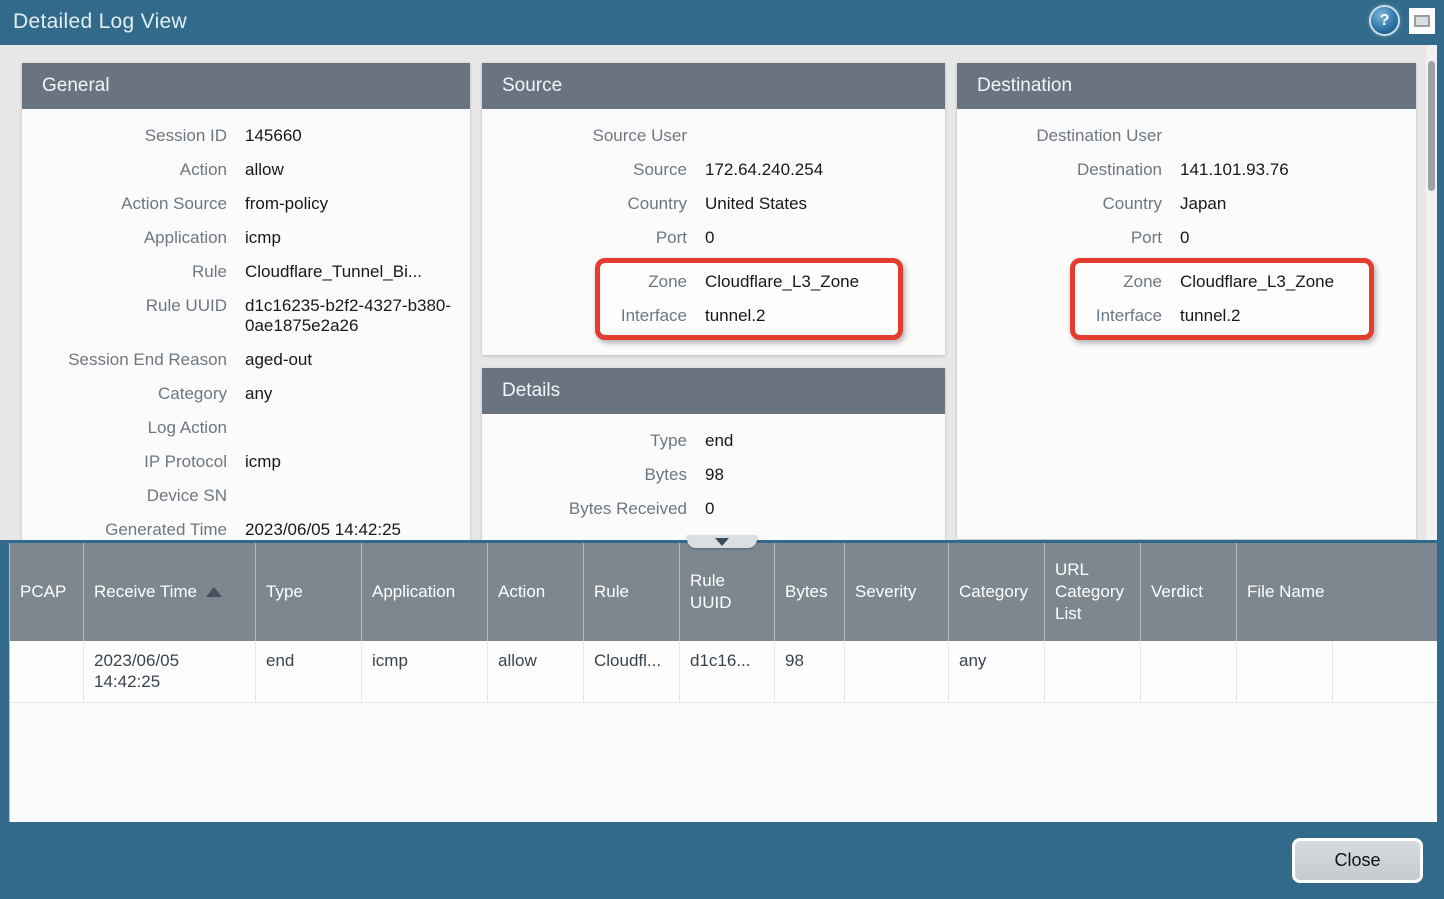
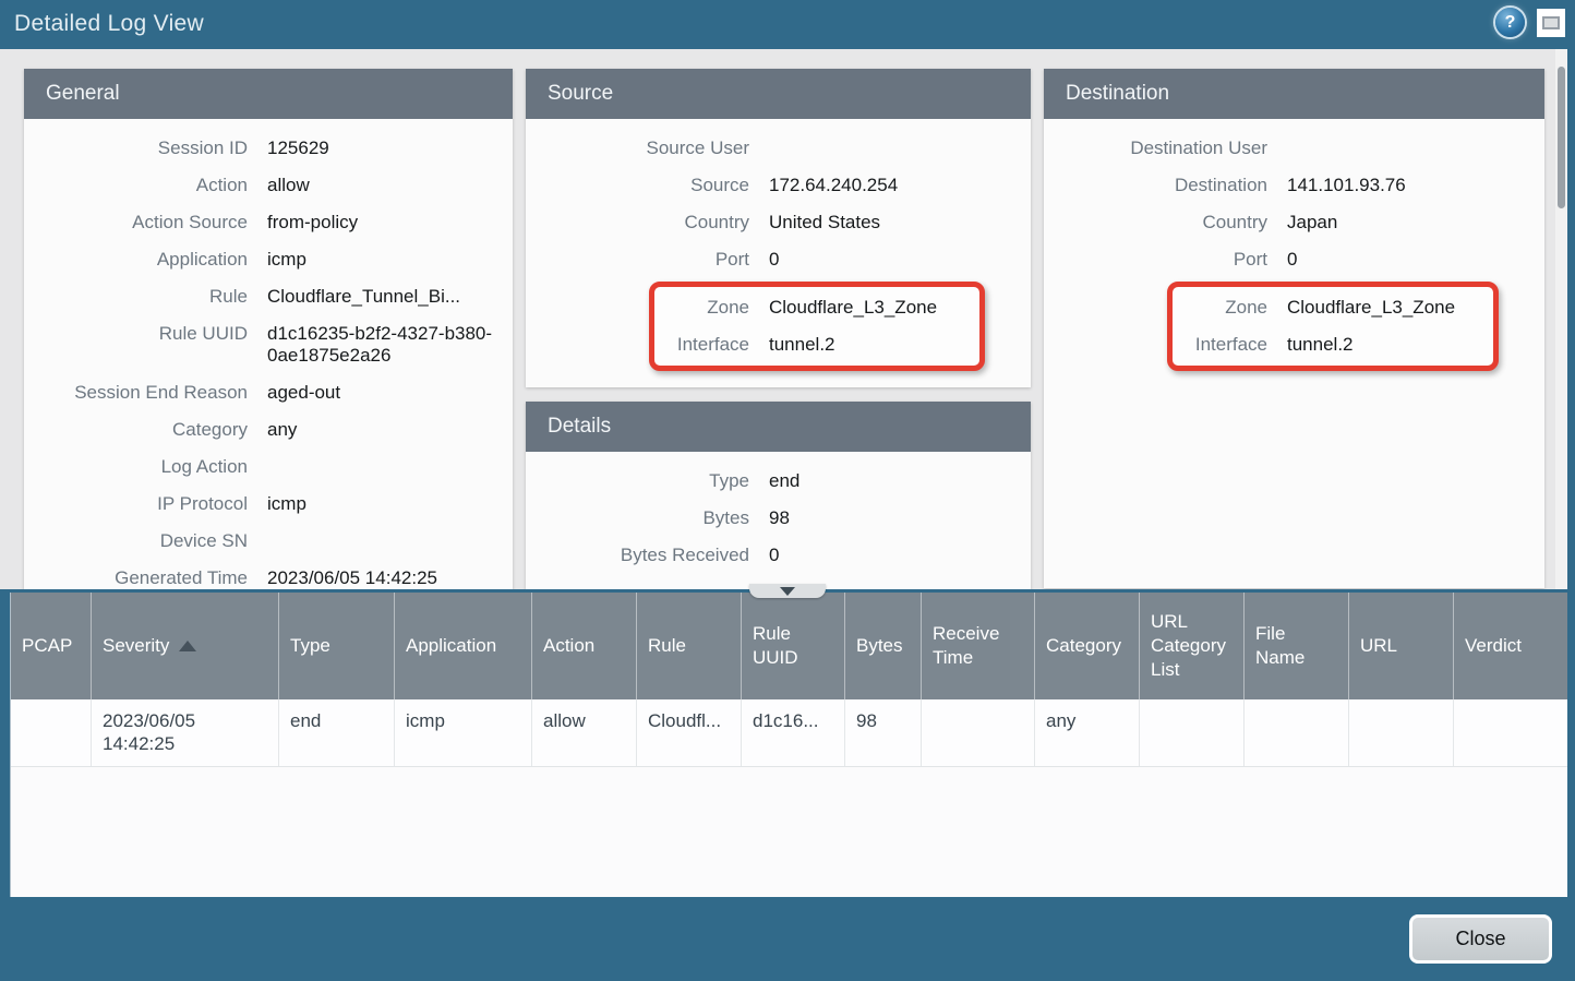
  Detailed Log View
  ?
  General
  Session ID
- 145660
+ 125629
  Action
  allow
  Action Source
  from-policy
  Application
  icmp
  Rule
  Cloudflare_Tunnel_Bi...
  Rule UUID
  d1c16235-b2f2-4327-b380-0ae1875e2a26
  Session End Reason
  aged-out
  Category
  any
  Log Action
  IP Protocol
  icmp
  Device SN
  Generated Time
  2023/06/05 14:42:25
  Source
  Source User
  Source
  172.64.240.254
  Country
  United States
  Port
  0
  Zone
  Cloudflare_L3_Zone
  Interface
  tunnel.2
  Details
  Type
  end
  Bytes
  98
  Bytes Received
  0
  Destination
  Destination User
  Destination
  141.101.93.76
  Country
  Japan
  Port
  0
  Zone
  Cloudflare_L3_Zone
  Interface
  tunnel.2
  PCAP
- Receive Time
+ Severity
  Type
  Application
  Action
  Rule
  Rule UUID
  Bytes
- Severity
+ Receive Time
  Category
  URL Category List
- Verdict
+ File Name
+ URL
- File Name
+ Verdict
  2023/06/05 14:42:25
  end
  icmp
  allow
  Cloudfl...
  d1c16...
  98
  any
  Close
